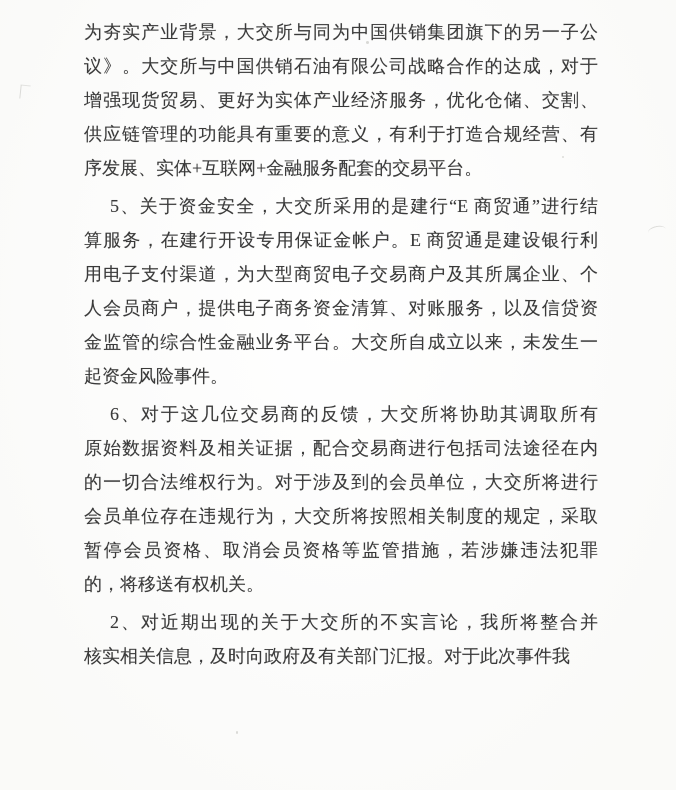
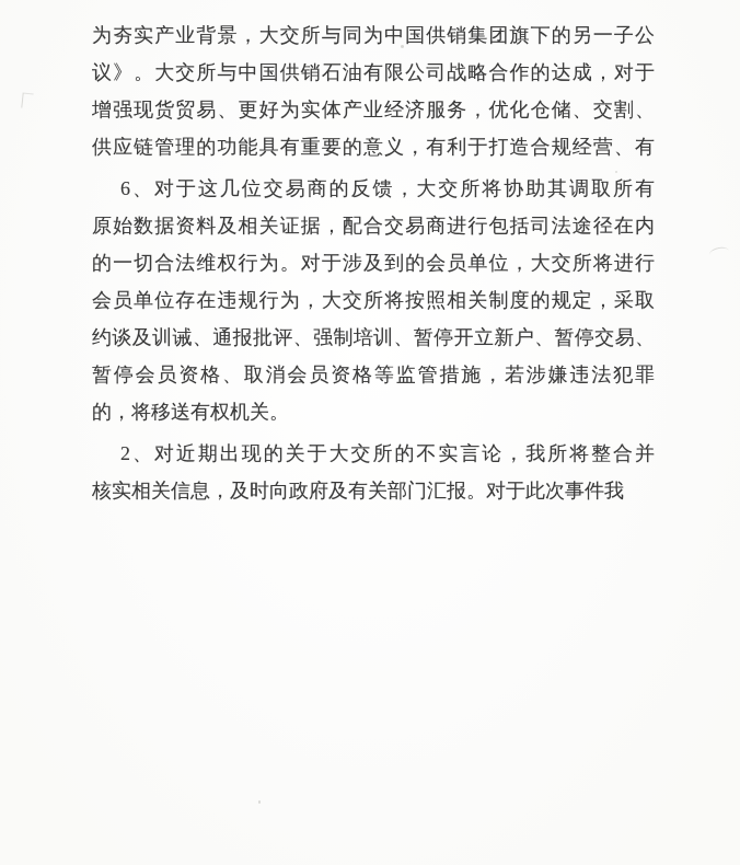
  为夯实产业背景，大交所与同为中国供销集团旗下的另一子公
  议》。大交所与中国供销石油有限公司战略合作的达成，对于
  增强现货贸易、更好为实体产业经济服务，优化仓储、交割、
  供应链管理的功能具有重要的意义，有利于打造合规经营、有
- 序发展、实体+互联网+金融服务配套的交易平台。
- 5、关于资金安全，大交所采用的是建行“E 商贸通”进行结
- 算服务，在建行开设专用保证金帐户。E 商贸通是建设银行利
- 用电子支付渠道，为大型商贸电子交易商户及其所属企业、个
- 人会员商户，提供电子商务资金清算、对账服务，以及信贷资
- 金监管的综合性金融业务平台。大交所自成立以来，未发生一
- 起资金风险事件。
  6、对于这几位交易商的反馈，大交所将协助其调取所有
  原始数据资料及相关证据，配合交易商进行包括司法途径在内
  的一切合法维权行为。对于涉及到的会员单位，大交所将进行
  会员单位存在违规行为，大交所将按照相关制度的规定，采取
+ 约谈及训诫、通报批评、强制培训、暂停开立新户、暂停交易、
  暂停会员资格、取消会员资格等监管措施，若涉嫌违法犯罪
  的，将移送有权机关。
  2、对近期出现的关于大交所的不实言论，我所将整合并
  核实相关信息，及时向政府及有关部门汇报。对于此次事件我
